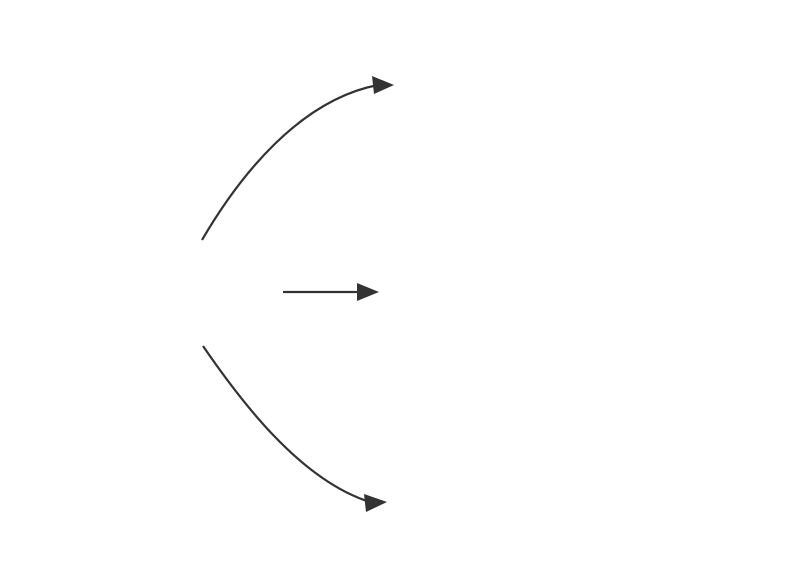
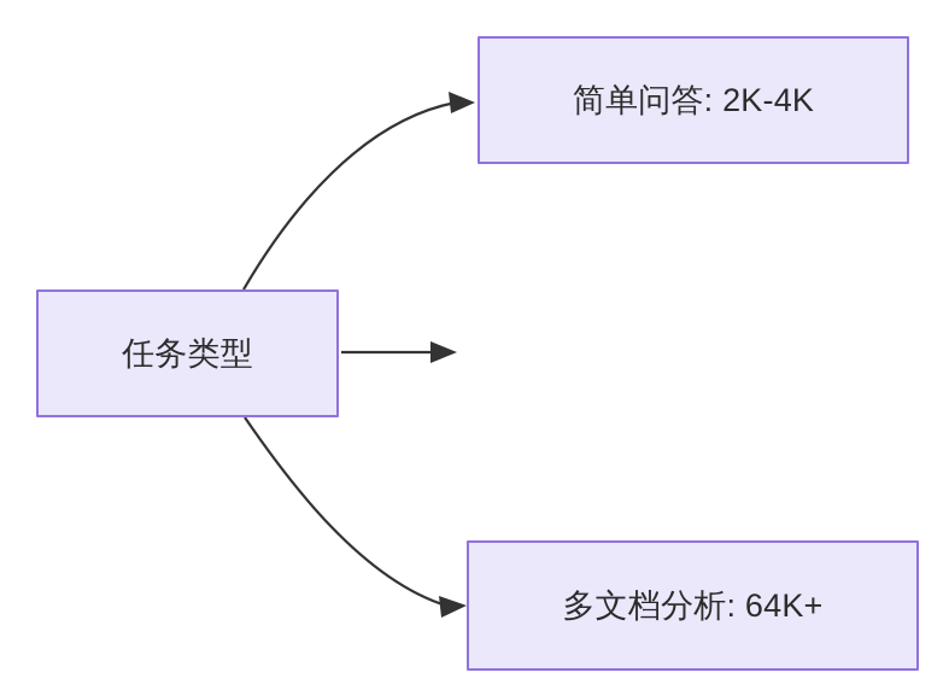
+ 任务类型
+ 简单问答: 2K-4K
+ 多文档分析: 64K+
